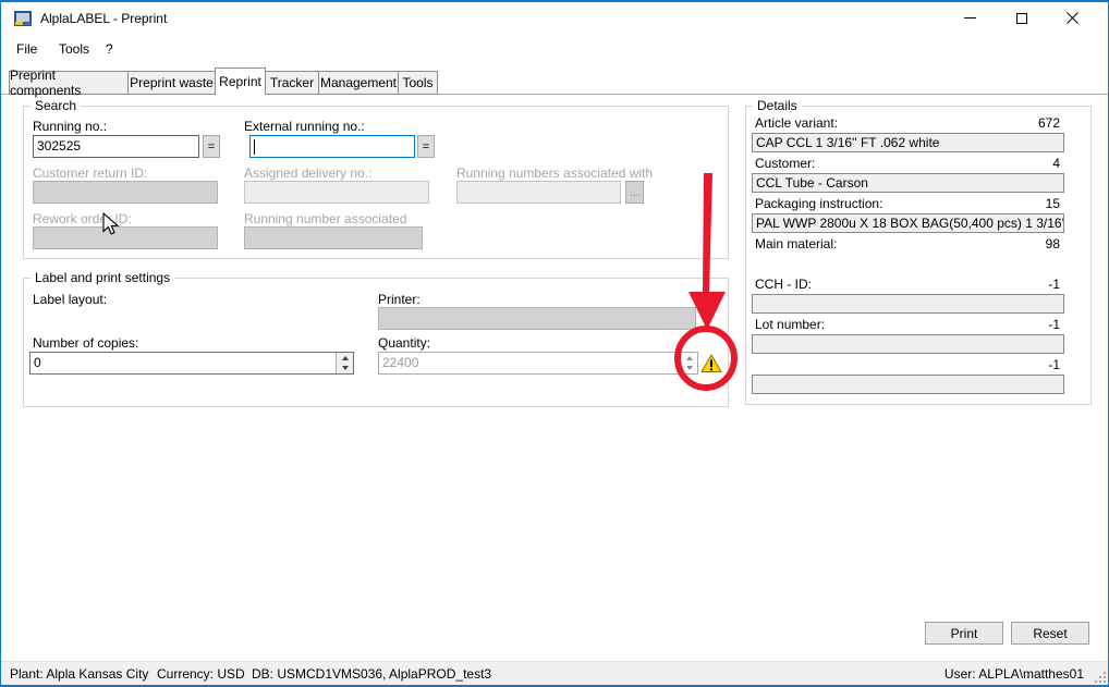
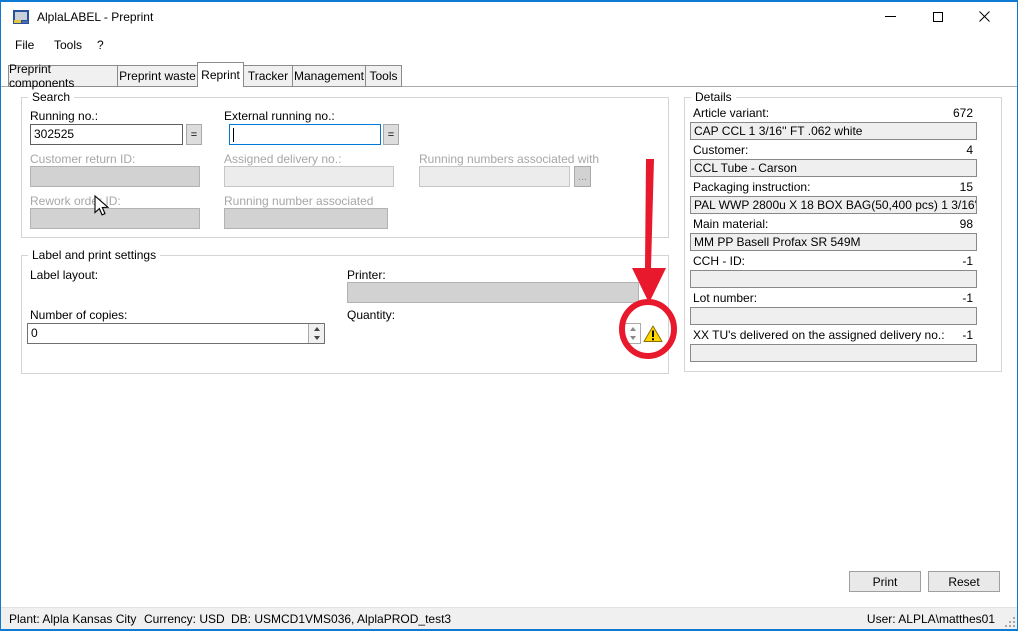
  AlplaLABEL - Preprint
  File
  Tools
  ?
  Preprint components
  Preprint waste
  Reprint
  Tracker
  Management
  Tools
  Search
  Running no.:
  302525
  =
  External running no.:
  =
  Customer return ID:
  Assigned delivery no.:
  Running numbers associated with
  ...
  Rework ord ID:
  Running number associated
  Label and print settings
  Label layout:
  Printer:
  Number of copies:
  0
  Quantity:
- 22400
  Details
  Article variant:
  672
  CAP CCL 1 3/16'' FT .062 white
  Customer:
  4
  CCL Tube - Carson
  Packaging instruction:
  15
  PAL WWP 2800u X 18 BOX BAG(50,400 pcs) 1 3/16'
  Main material:
  98
+ MM PP Basell Profax SR 549M
  CCH - ID:
  -1
  Lot number:
  -1
+ XX TU's delivered on the assigned delivery no.:
  -1
  Print
  Reset
  Plant: Alpla Kansas City
  Currency: USD
  DB: USMCD1VMS036, AlplaPROD_test3
  User: ALPLA\matthes01
